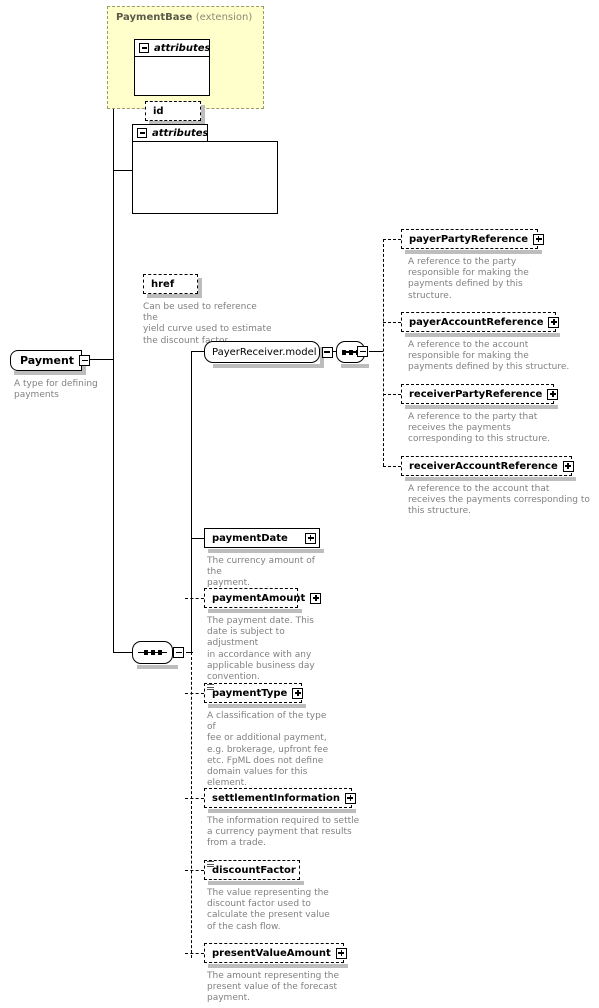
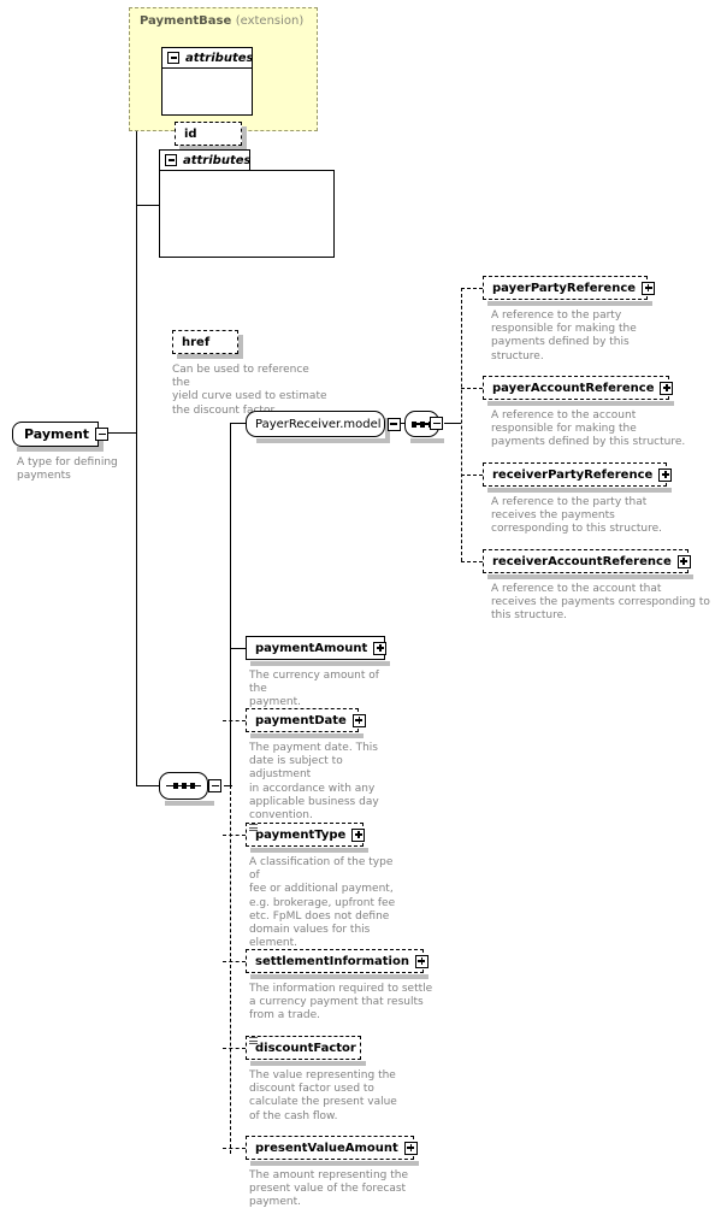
  PaymentBase (extension)
  attributes
  id
  attributes
  href
  Can be used to reference the
  yield curve used to estimate
  the discount fa
  Payment
  A type for defining
  payments
  PayerReceiver.model
  payerPartyReference
  A reference to the party
  responsible for making the
  payments defined by this
  structure.
  payerAccountReference
  A reference to the account
  responsible for making the
  payments defined by this structure.
  receiverPartyReference
  A reference to the party that
  receives the payments
  corresponding to this structure.
  receiverAccountReference
  A reference to the account that
  receives the payments corresponding to
  this structure.
- paymentDate
+ paymentAmount
  The currency amount of the
  payment.
- paymentAmount
+ paymentDate
  The payment date. This
  date is subject to adjustment
  in accordance with any
  applicable business day
  convention.
  paymentType
  A classification of the type of
  fee or additional payment,
  e.g. brokerage, upfront fee
  etc. FpML does not define
  domain values for this
  element.
  settlementInformation
  The information required to settle
  a currency payment that results
  from a trade.
  discountFactor
  The value representing the
  discount factor used to
  calculate the present value
  of the cash flow.
  presentValueAmount
  The amount representing the
  present value of the forecast
  payment.
